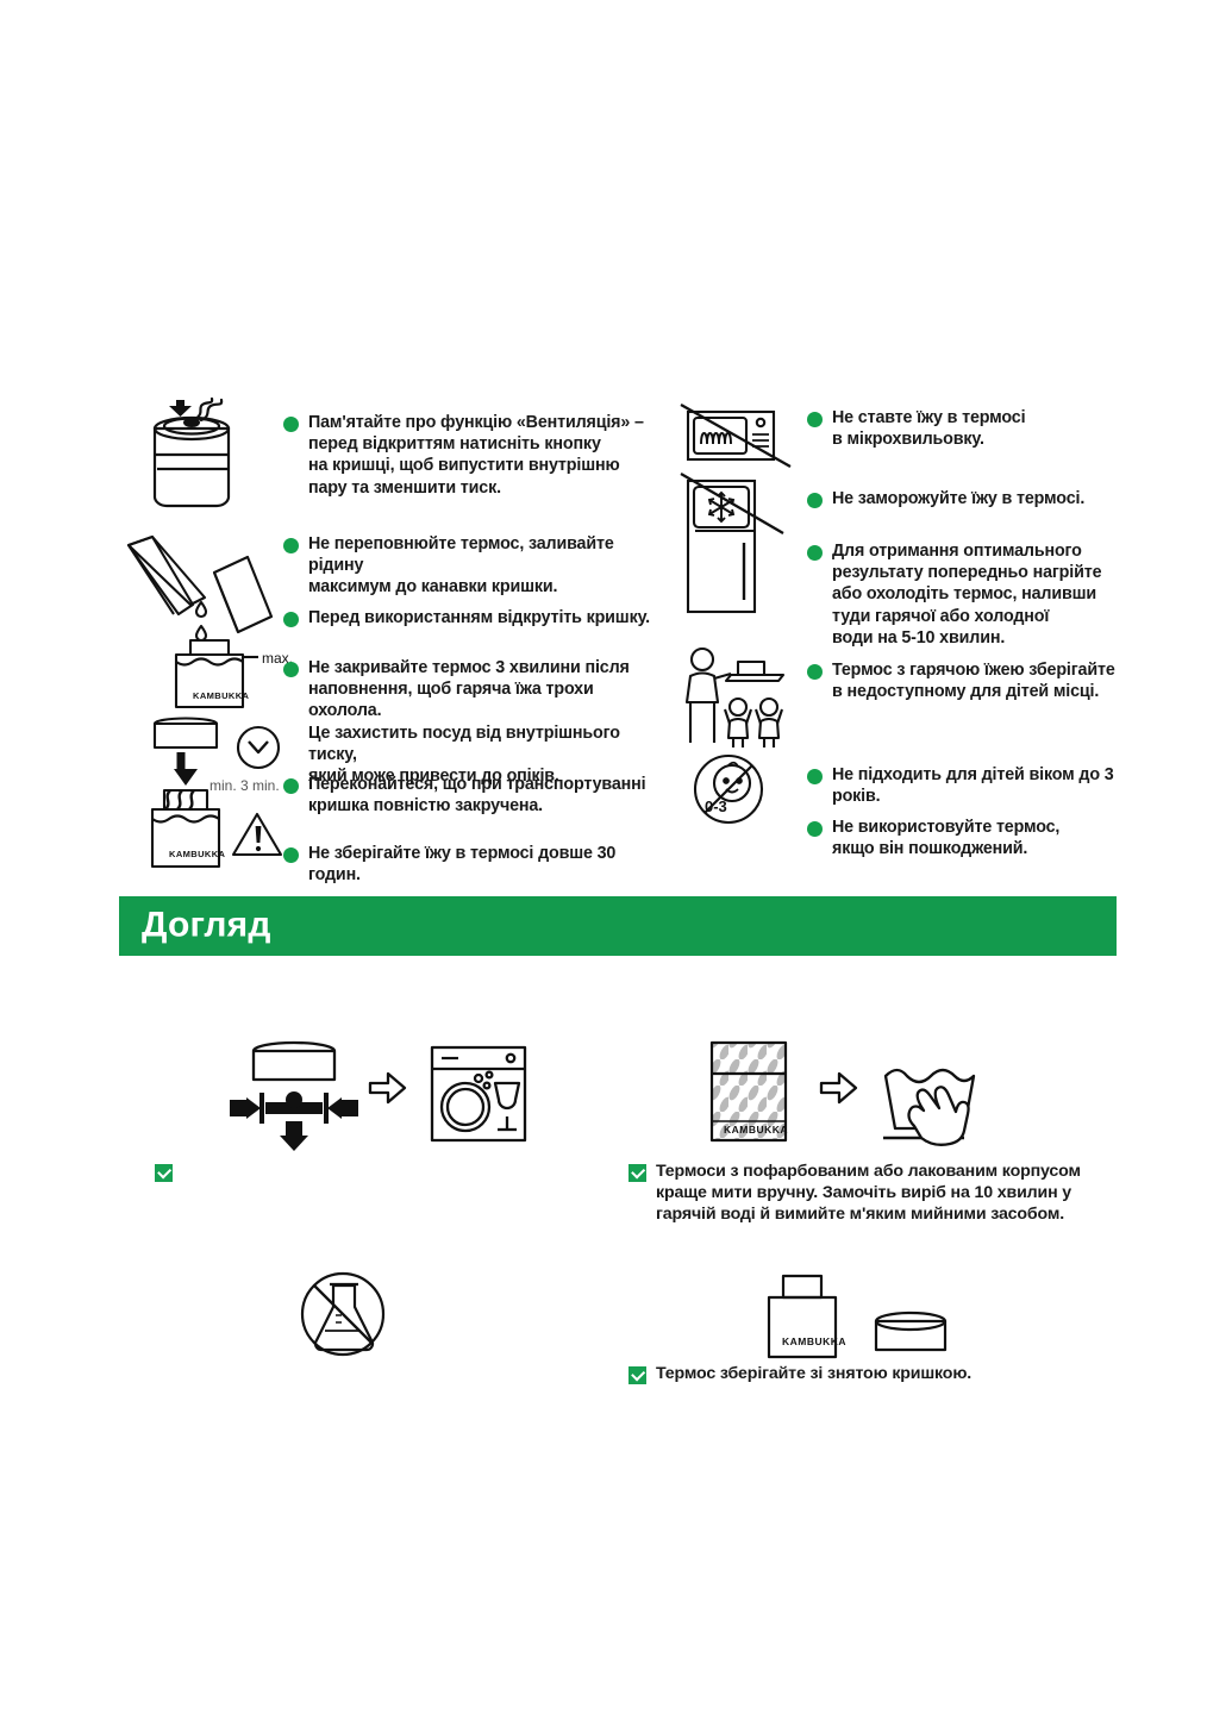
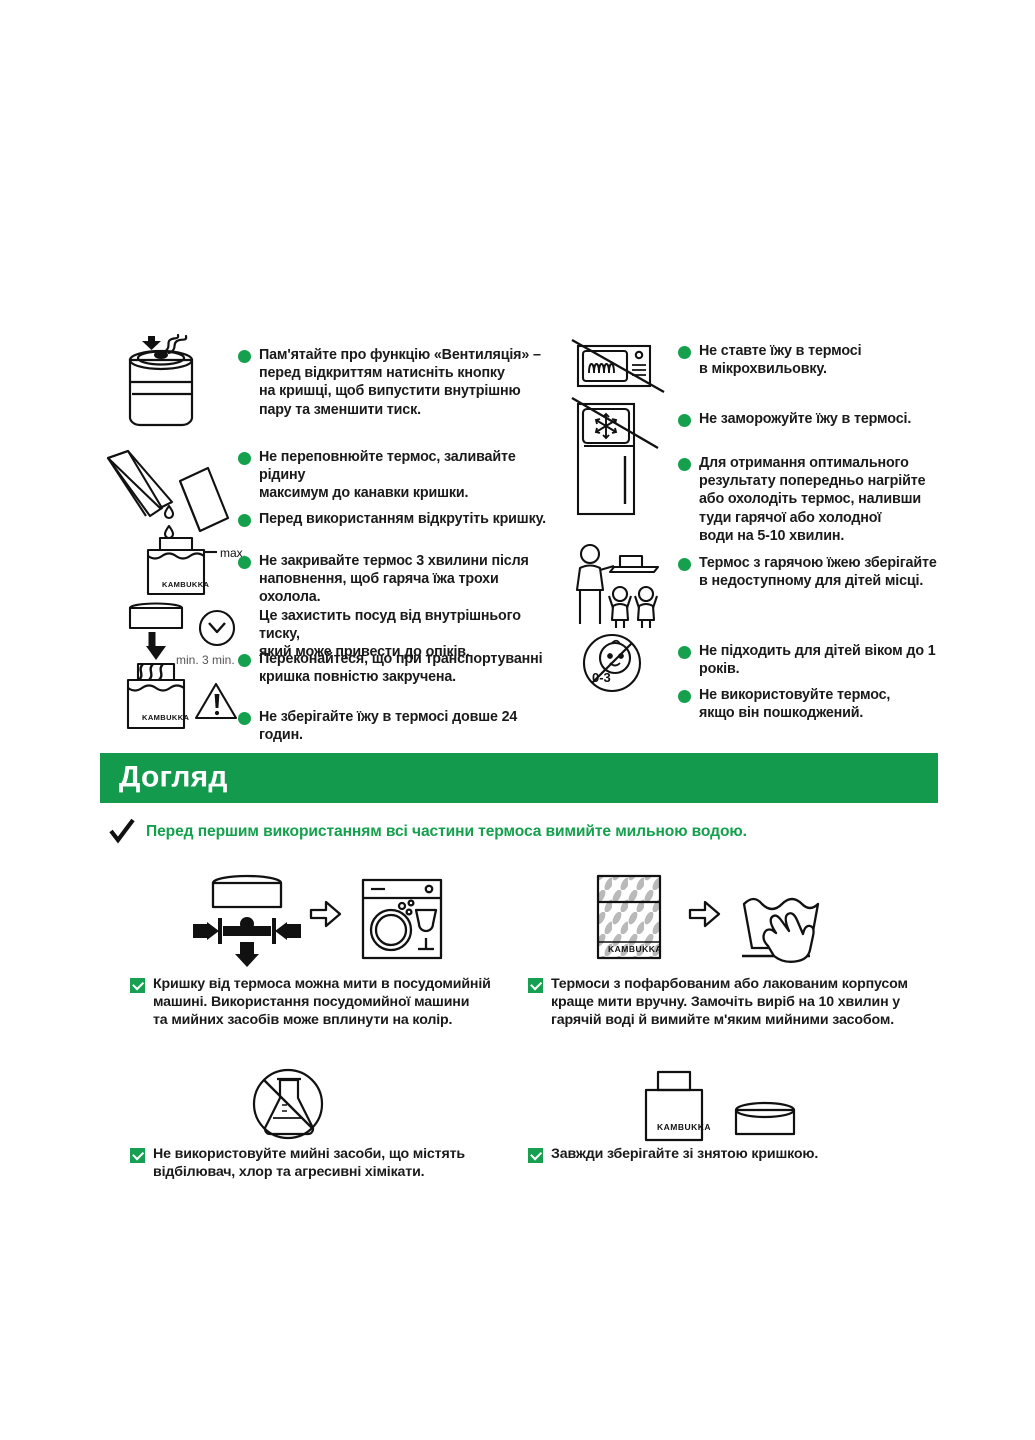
  Пам'ятайте про функцію «Вентиляція» –
  перед відкриттям натисніть кнопку
  на кришці, щоб випустити внутрішню
  пару та зменшити тиск.
  max.
  KAMBUKKA
  Не переповнюйте термос, заливайте рідину
  максимум до канавки кришки.
  Перед використанням відкрутіть кришку.
  Не закривайте термос 3 хвилини після
  наповнення, щоб гаряча їжа трохи охолола.
  Це захистить посуд від внутрішнього тиску,
  який може привести до опіків.
  KAMBUKKA
  min. 3 min.
  Переконайтеся, що при транспортуванні
  кришка повністю закручена.
- Не зберігайте їжу в термосі довше 30 годин.
+ Не зберігайте їжу в термосі довше 24 годин.
  Не ставте їжу в термосі
  в мікрохвильовку.
  Не заморожуйте їжу в термосі.
  Для отримання оптимального
  результату попередньо нагрійте
  або охолодіть термос, наливши
  туди гарячої або холодної
  води на 5-10 хвилин.
  Термос з гарячою їжею зберігайте
  в недоступному для дітей місці.
  0-3
- Не підходить для дітей віком до 3 років.
+ Не підходить для дітей віком до 1 років.
  Не використовуйте термос,
  якщо він пошкоджений.
  Догляд
+ Перед першим використанням всі частини термоса вимийте мильною водою.
+ Кришку від термоса можна мити в посудомийній
+ машині. Використання посудомийної машини
+ та мийних засобів може вплинути на колір.
  KAMBUKKA
  Термоси з пофарбованим або лакованим корпусом
  краще мити вручну. Замочіть виріб на 10 хвилин у
  гарячій воді й вимийте м'яким мийними засобом.
+ Не використовуйте мийні засоби, що містять
+ відбілювач, хлор та агресивні хімікати.
  KAMBUKKA
- Термос зберігайте зі знятою кришкою.
+ Завжди зберігайте зі знятою кришкою.
